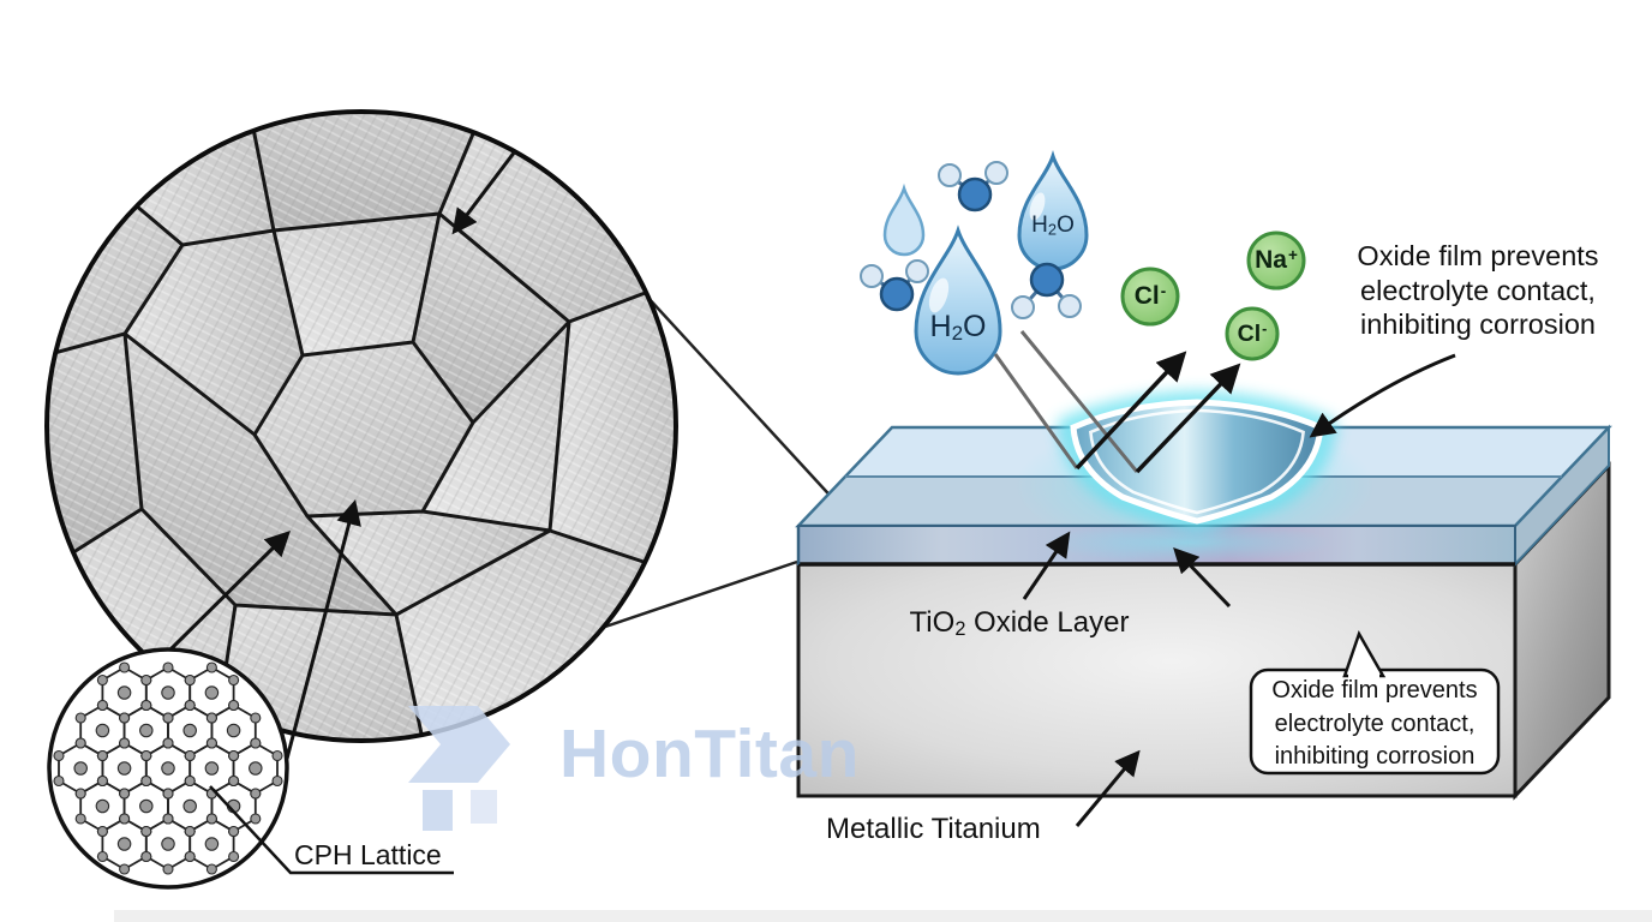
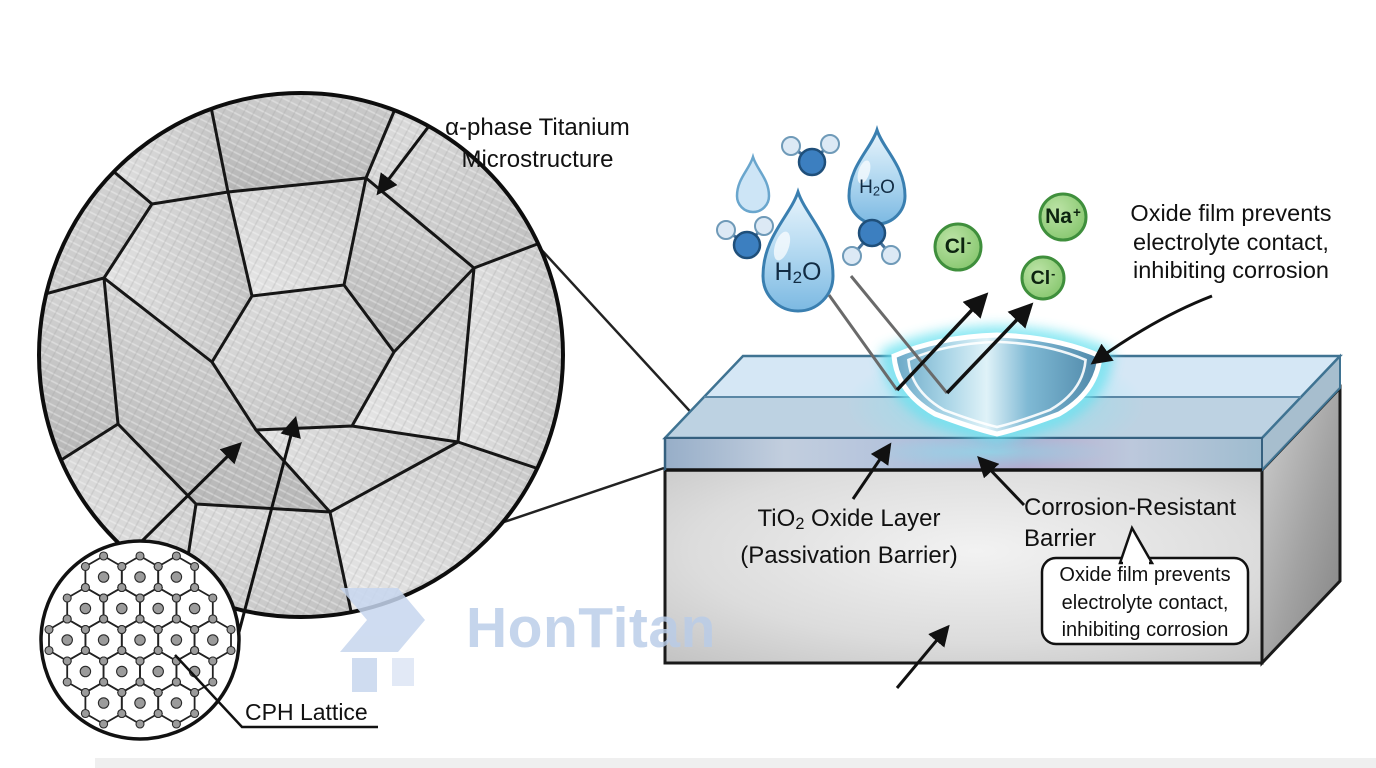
+ α-phase Titanium
+ Microstructure
  Oxide film prevents
  electrolyte contact,
  inhibiting corrosion
  TiO2 Oxide Layer
+ (Passivation Barrier)
+ Corrosion-Resistant
+ Barrier
  Oxide film prevents
  electrolyte contact,
  inhibiting corrosion
- Metallic Titanium
  CPH Lattice
  H2O
  H2O
  Cl-
  Na+
  Cl-
  HonTitan
